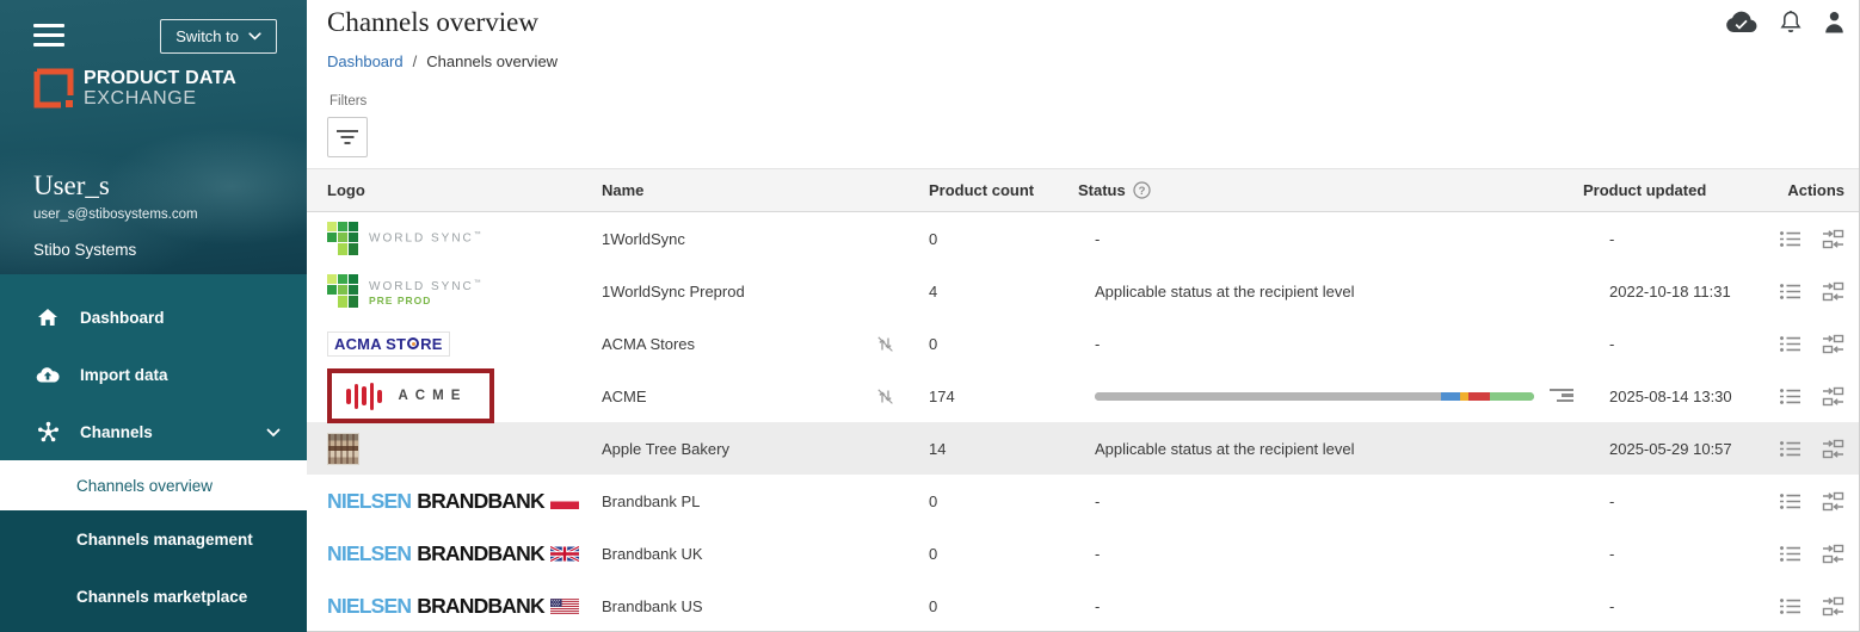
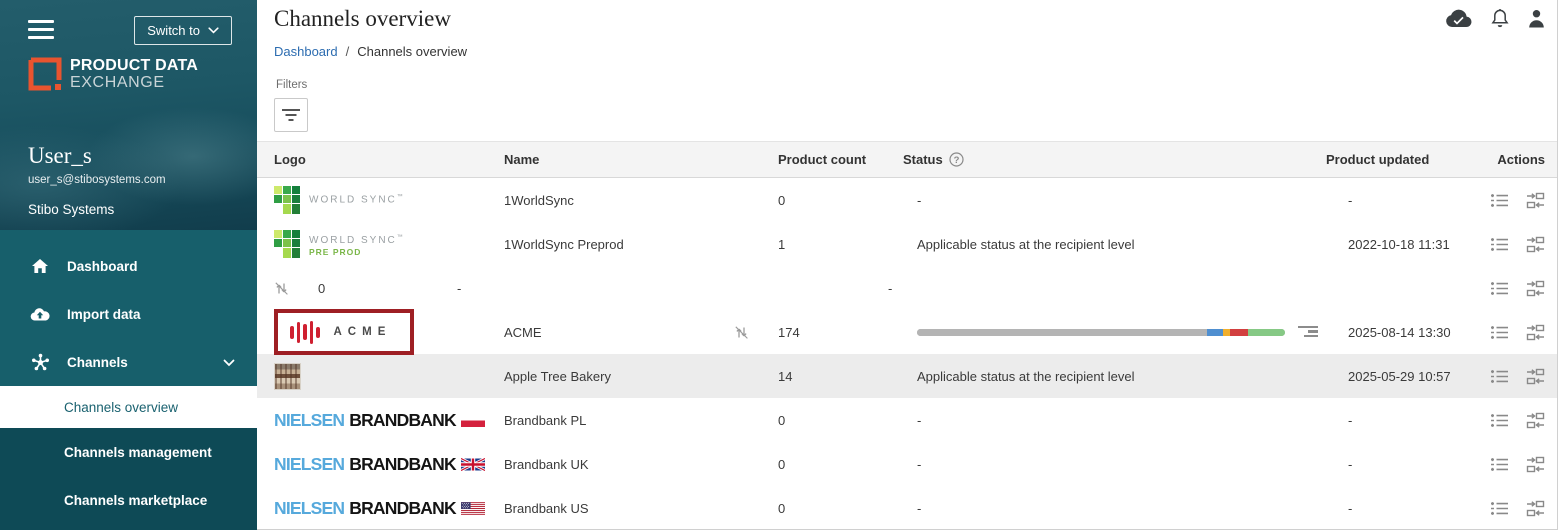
  Switch to
  PRODUCT DATA
  EXCHANGE
  User_s
  user_s@stibosystems.com
  Stibo Systems
  Dashboard
  Import data
  Channels
  Channels overview
  Channels management
  Channels marketplace
  Channels overview
  Dashboard
  /
  Channels overview
  Filters
  Logo
  Name
  Product count
  Status
  ?
  Product updated
  Actions
  WORLD SYNC
  1WorldSync
  0
  -
  -
  WORLD SYNC
  PRE PROD
  1WorldSync Preprod
- 4
+ 1
  Applicable status at the recipient level
  2022-10-18 11:31
- ACMA ST
- RE
- ACMA Stores
  0
  -
  -
  ACME
  ACME
  174
  2025-08-14 13:30
  Apple Tree Bakery
  14
  Applicable status at the recipient level
  2025-05-29 10:57
  NIELSEN
  BRANDBANK
  Brandbank PL
  0
  -
  -
  NIELSEN
  BRANDBANK
  Brandbank UK
  0
  -
  -
  NIELSEN
  BRANDBANK
  Brandbank US
  0
  -
  -
